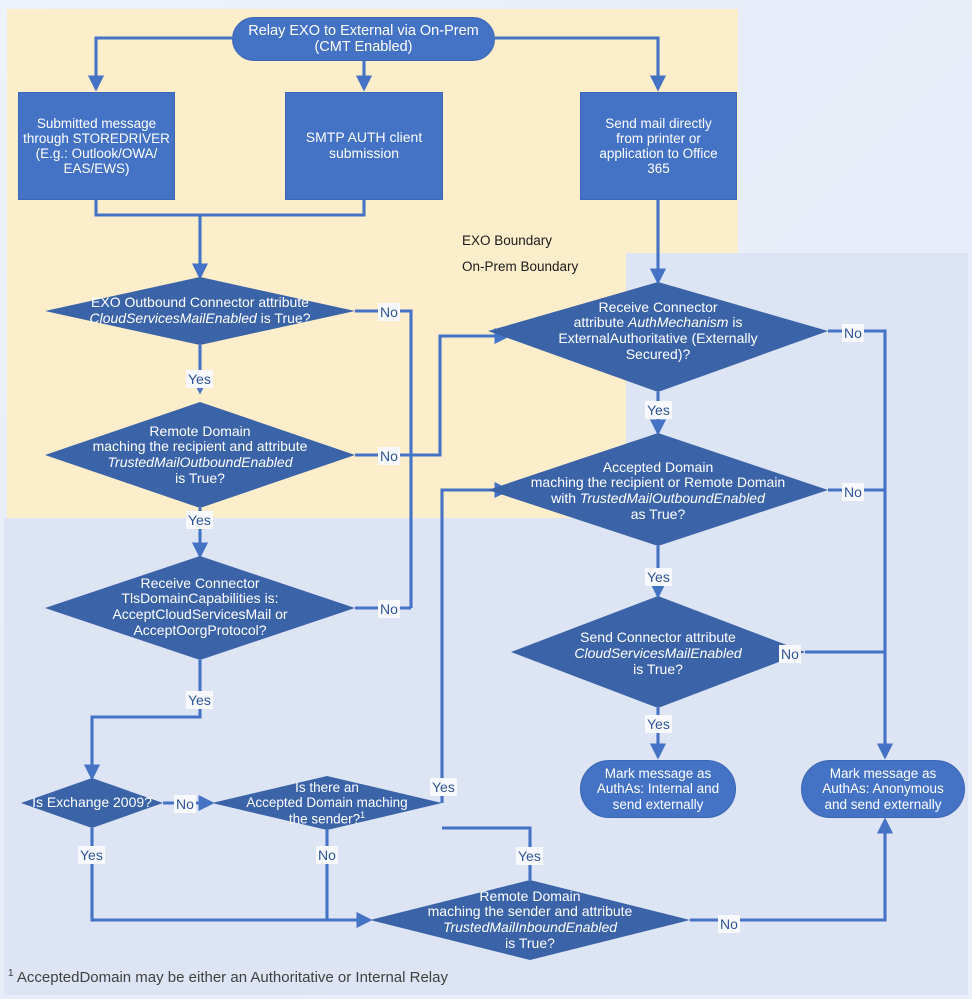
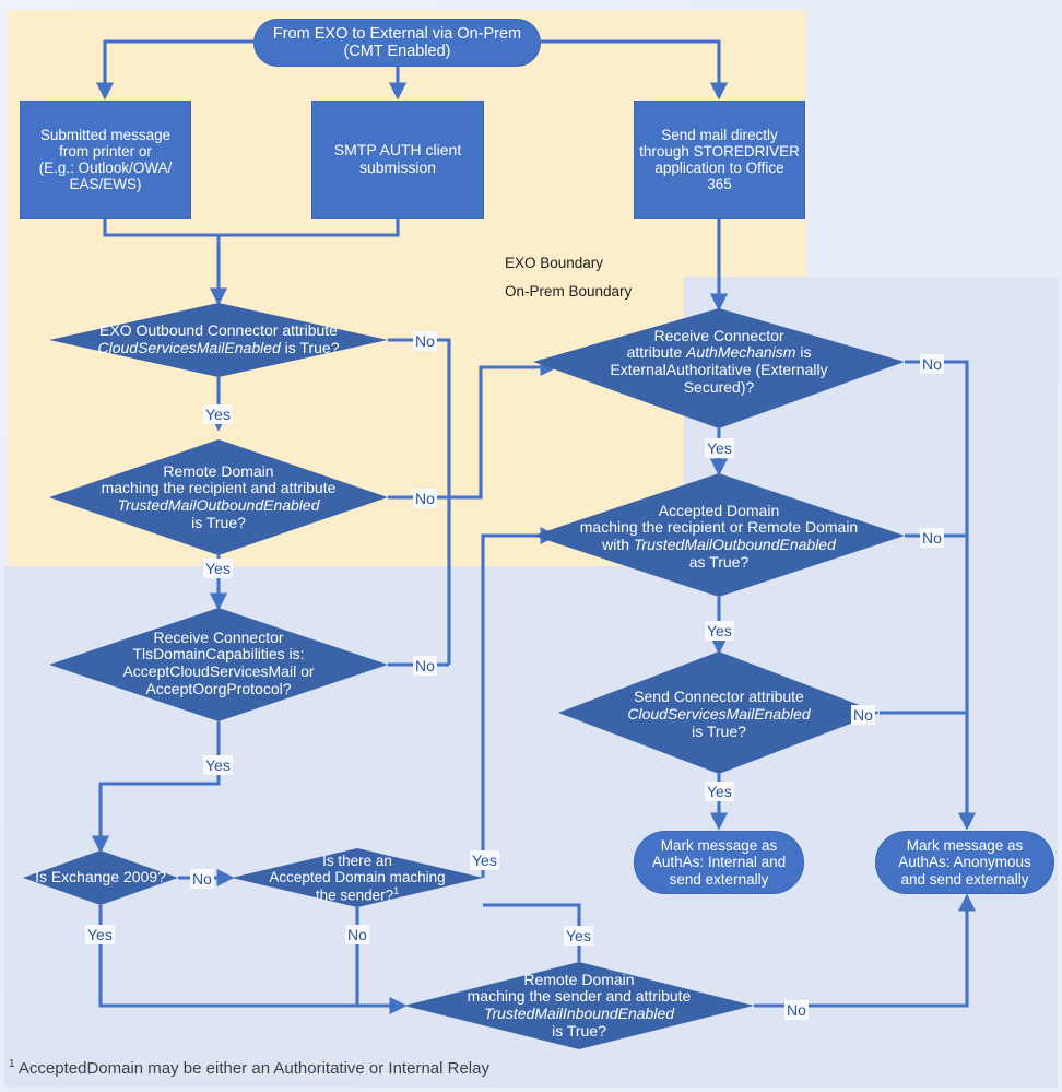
- Relay EXO to External via On-Prem
+ From EXO to External via On-Prem
  (CMT Enabled)
  Submitted message
- through STOREDRIVER
+ from printer or
  (E.g.: Outlook/OWA/
  EAS/EWS)
  SMTP AUTH client
  submission
  Send mail directly
- from printer or
+ through STOREDRIVER
  application to Office
  365
  EXO Outbound Connector attribute
  CloudServicesMailEnabled is True?
  Remote Domain
  maching the recipient and attribute
  TrustedMailOutboundEnabled
  is True?
  Receive Connector
  TlsDomainCapabilities is:
  AcceptCloudServicesMail or
  AcceptOorgProtocol?
  Is Exchange 2009?
  Is there an
  Accepted Domain maching
  the sender?1
  Remote Domain
  maching the sender and attribute
  TrustedMailInboundEnabled
  is True?
  Receive Connector
  attribute AuthMechanism is
  ExternalAuthoritative (Externally
  Secured)?
  Accepted Domain
  maching the recipient or Remote Domain
  with TrustedMailOutboundEnabled
  as True?
  Send Connector attribute
  CloudServicesMailEnabled
  is True?
  Mark message as
  AuthAs: Internal and
  send externally
  Mark message as
  AuthAs: Anonymous
  and send externally
  No
  Yes
  No
  Yes
  No
  Yes
  No
  Yes
  No
  Yes
  No
  Yes
  No
  Yes
  No
  Yes
  No
  Yes
  EXO Boundary
  On-Prem Boundary
  1 AcceptedDomain may be either an Authoritative or Internal Relay
